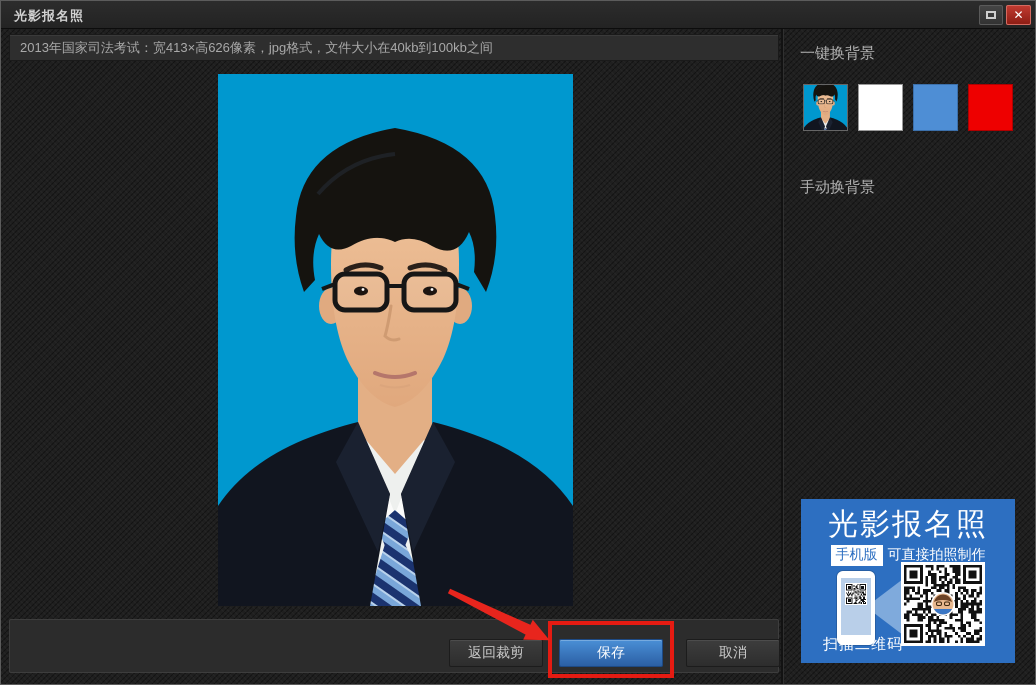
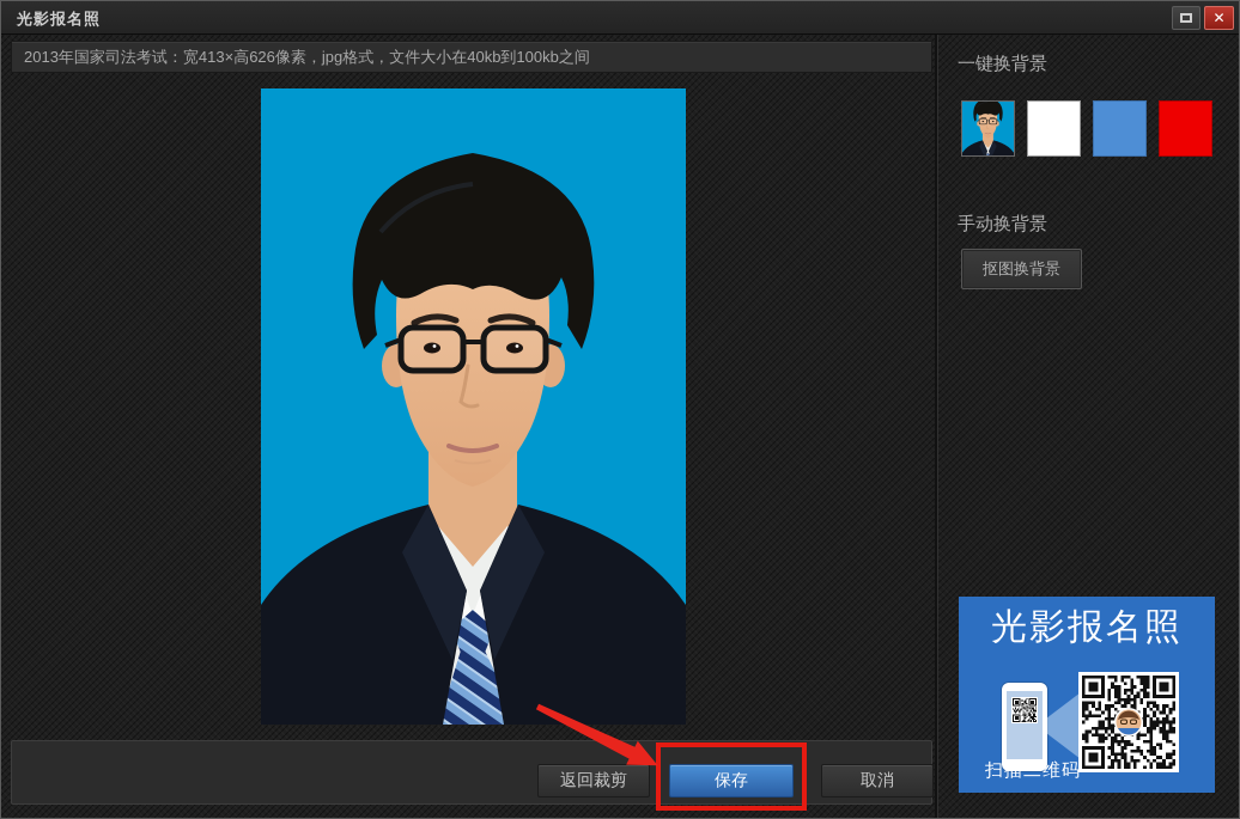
  光影报名照
  ✕
  2013年国家司法考试：宽413×高626像素，jpg格式，文件大小在40kb到100kb之间
  返回裁剪
  保存
  取消
  一键换背景
  手动换背景
+ 抠图换背景
  光影报名照
- 手机版 可直接拍照制作
  扫描二维码
